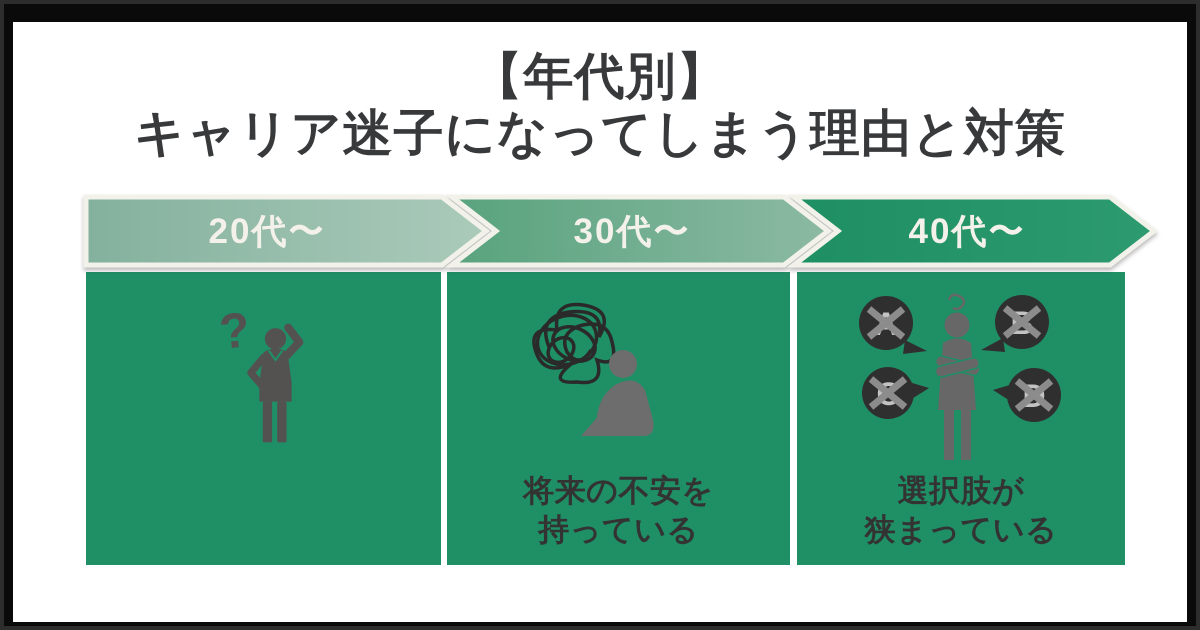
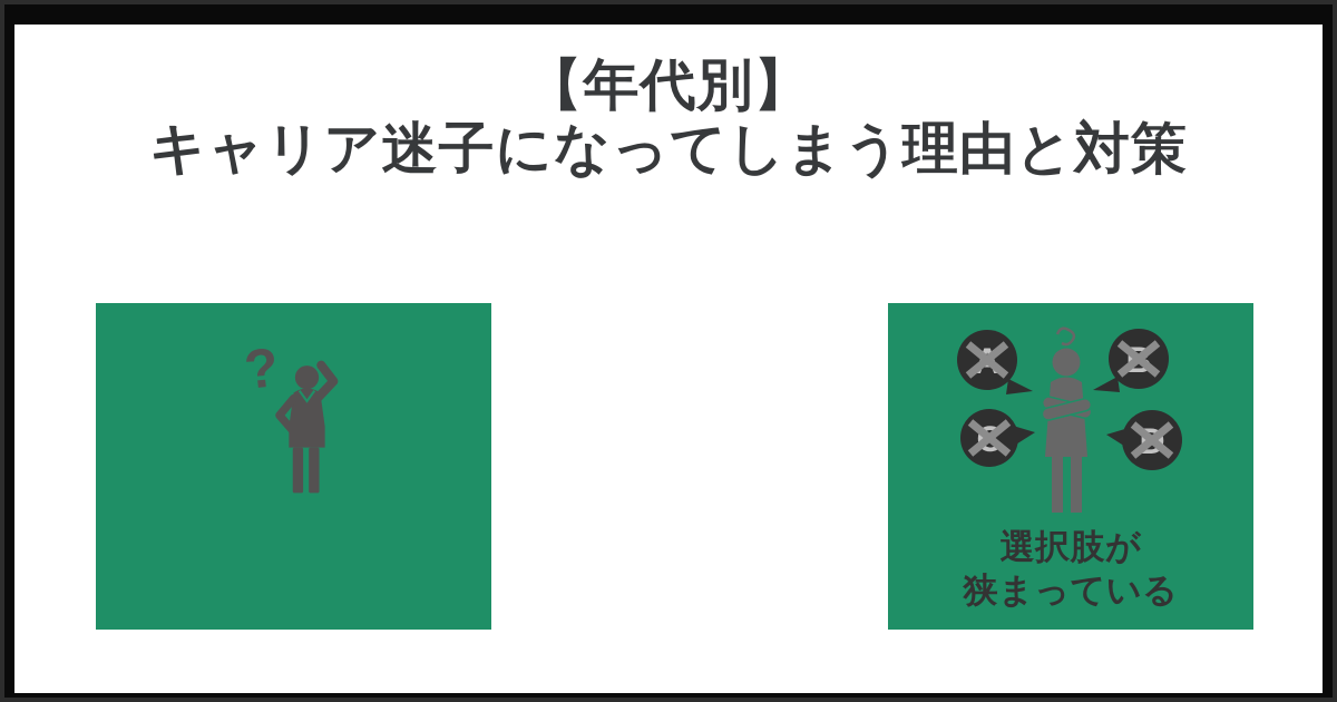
  【年代別】
  キャリア迷子になってしまう理由と対策
- 20代〜
- 30代〜
- 40代〜
- 将来の不安を
- 持っている
  選択肢が
  狭まっている
